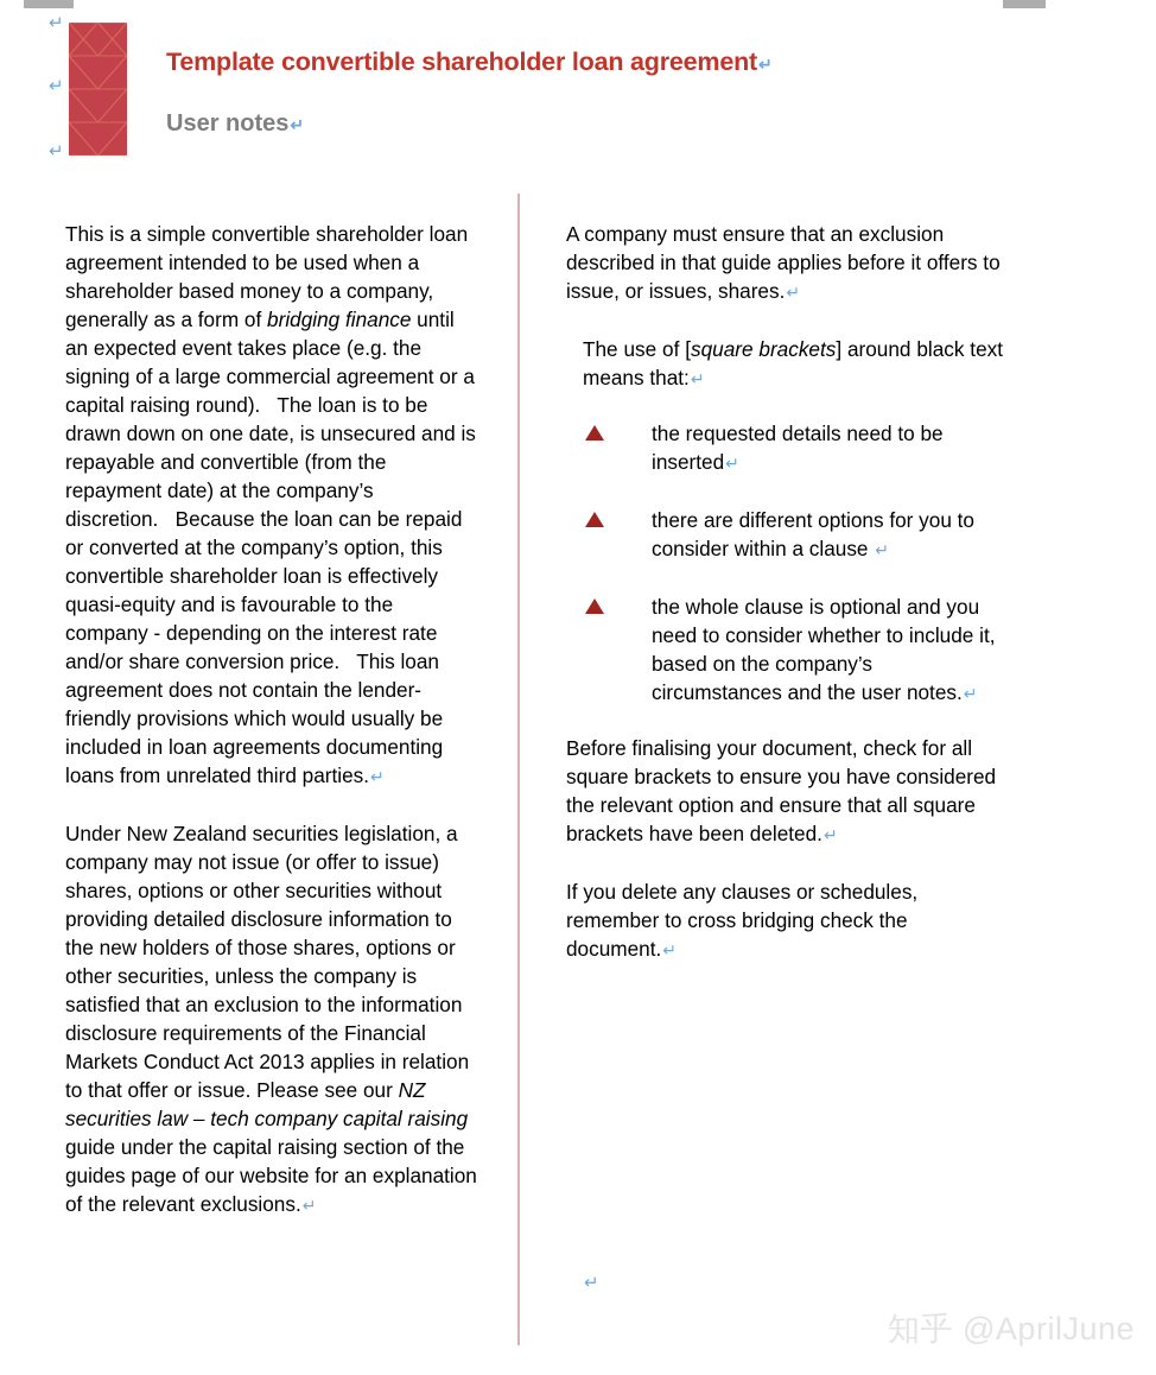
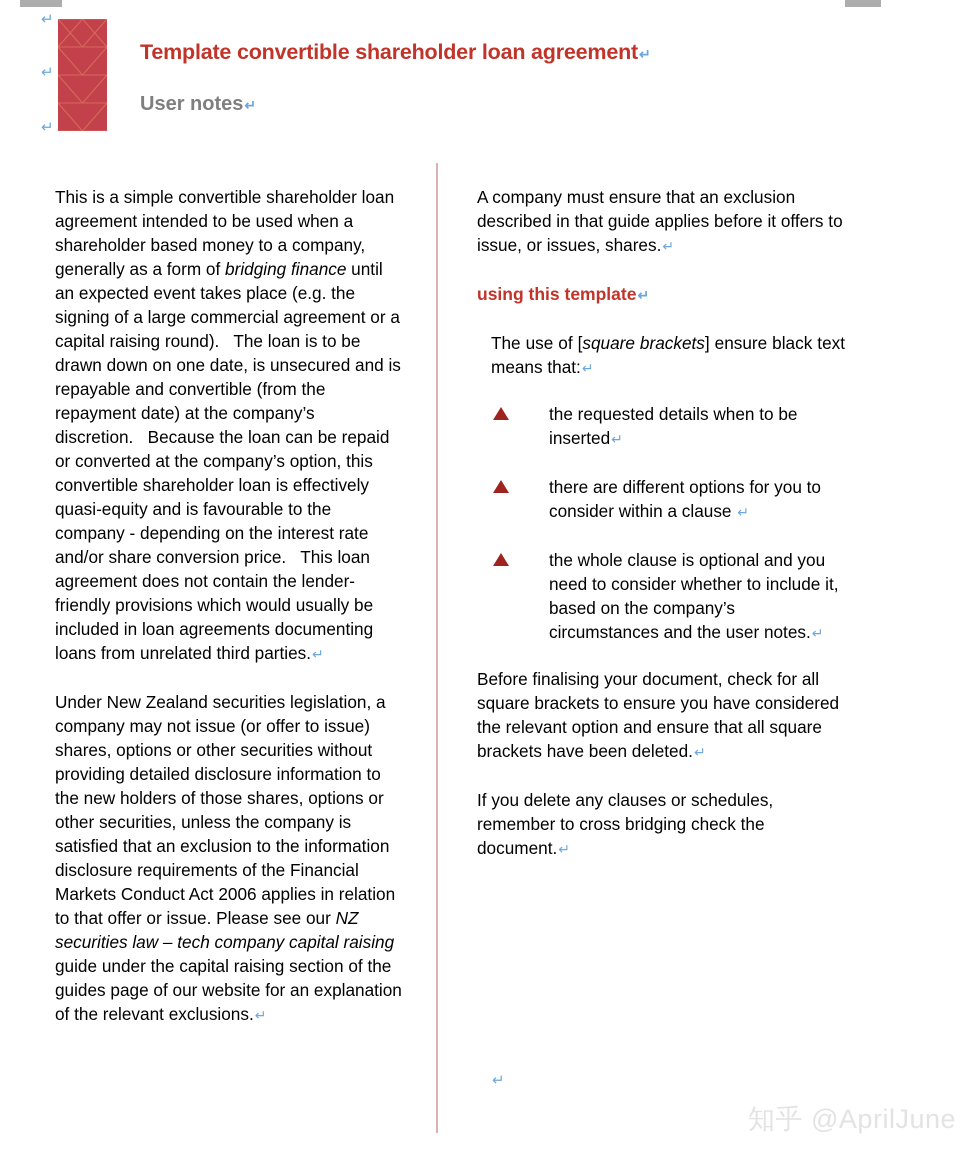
  ↵
  ↵
  ↵
  Template convertible shareholder loan agreement↵
  User notes↵
  This is a simple convertible shareholder loan agreement intended to be used when a shareholder based money to a company, generally as a form of bridging finance until an expected event takes place (e.g. the signing of a large commercial agreement or a capital raising round). The loan is to be drawn down on one date, is unsecured and is repayable and convertible (from the repayment date) at the company’s discretion. Because the loan can be repaid or converted at the company’s option, this convertible shareholder loan is effectively quasi-equity and is favourable to the company - depending on the interest rate and/or share conversion price. This loan agreement does not contain the lender-friendly provisions which would usually be included in loan agreements documenting loans from unrelated third parties.↵
- Under New Zealand securities legislation, a company may not issue (or offer to issue) shares, options or other securities without providing detailed disclosure information to the new holders of those shares, options or other securities, unless the company is satisfied that an exclusion to the information disclosure requirements of the Financial Markets Conduct Act 2013 applies in relation to that offer or issue. Please see our NZ securities law – tech company capital raising guide under the capital raising section of the guides page of our website for an explanation of the relevant exclusions.↵
+ Under New Zealand securities legislation, a company may not issue (or offer to issue) shares, options or other securities without providing detailed disclosure information to the new holders of those shares, options or other securities, unless the company is satisfied that an exclusion to the information disclosure requirements of the Financial Markets Conduct Act 2006 applies in relation to that offer or issue. Please see our NZ securities law – tech company capital raising guide under the capital raising section of the guides page of our website for an explanation of the relevant exclusions.↵
  A company must ensure that an exclusion described in that guide applies before it offers to issue, or issues, shares.↵
+ using this template↵
- The use of [square brackets] around black text means that:↵
+ The use of [square brackets] ensure black text means that:↵
- the requested details need to be inserted↵
+ the requested details when to be inserted↵
  there are different options for you to consider within a clause ↵
  the whole clause is optional and you need to consider whether to include it, based on the company’s circumstances and the user notes.↵
  Before finalising your document, check for all square brackets to ensure you have considered the relevant option and ensure that all square brackets have been deleted.↵
  If you delete any clauses or schedules, remember to cross bridging check the document.↵
  ↵
  知乎 @AprilJune
